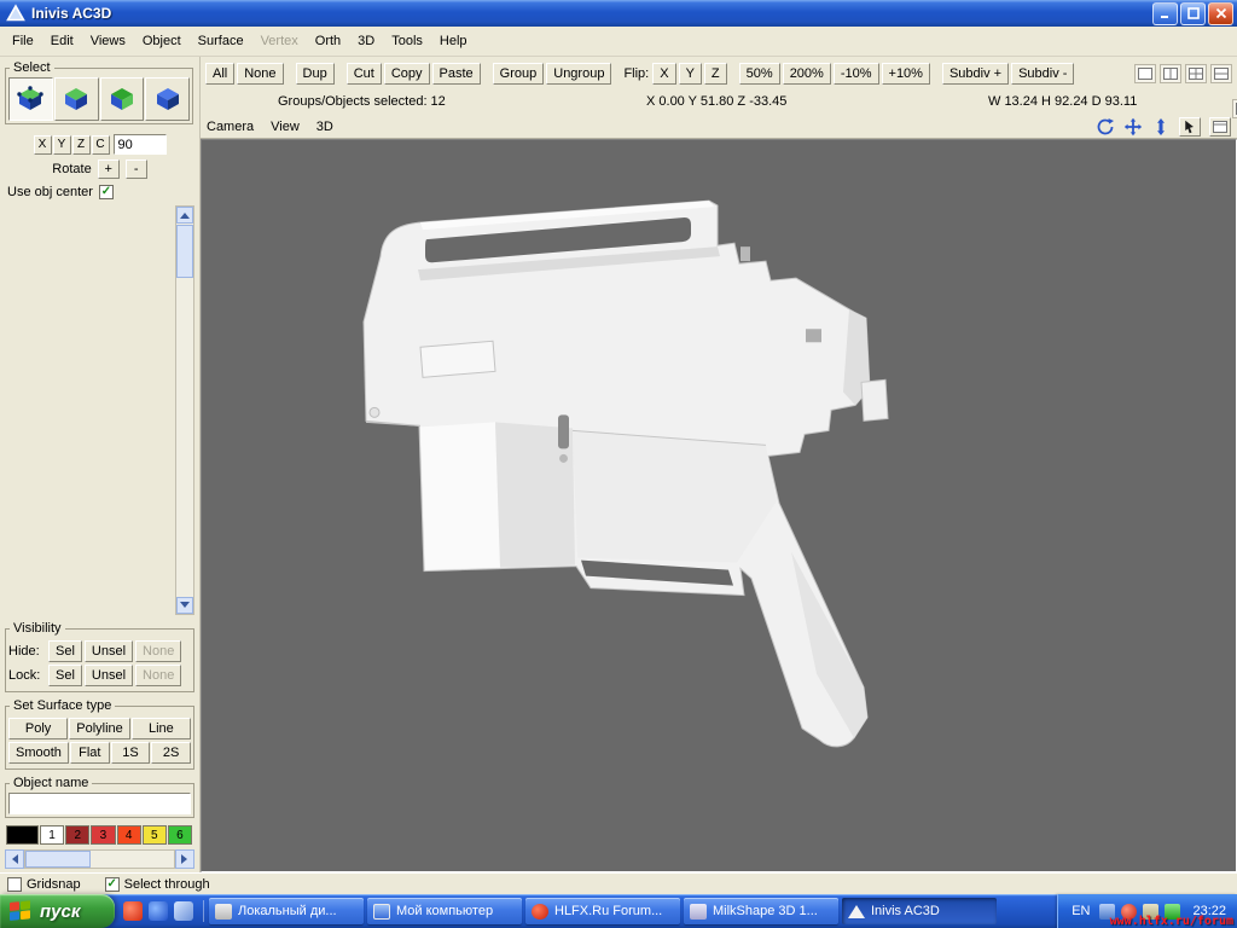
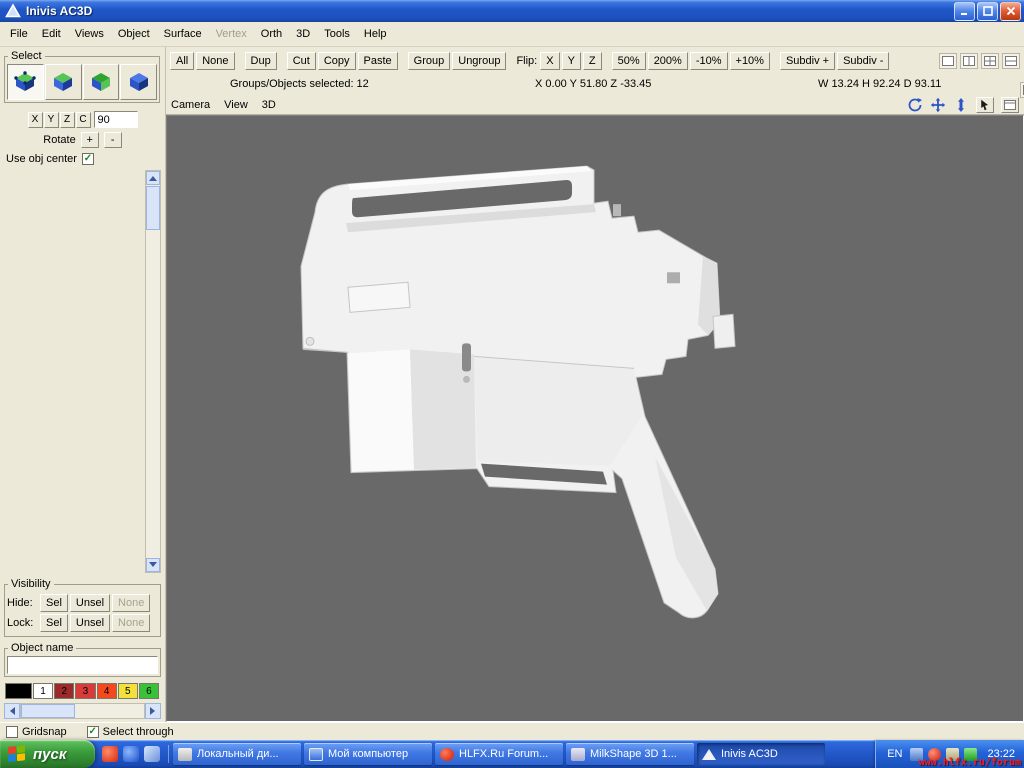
  Inivis AC3D
  File
  Edit
  Views
  Object
  Surface
  Vertex
  Orth
  3D
  Tools
  Help
  Select
  X
  Y
  Z
  C
  90
  Rotate
  +
  -
  Use obj center
  Visibility
  Hide:
  Sel
  Unsel
  None
  Lock:
  Sel
  Unsel
  None
- Set Surface type
- Poly
- Polyline
- Line
- Smooth
- Flat
- 1S
- 2S
  Object name
  1
  2
  3
  4
  5
  6
  All
  None
  Dup
  Cut
  Copy
  Paste
  Group
  Ungroup
  Flip:
  X
  Y
  Z
  50%
  200%
  -10%
  +10%
  Subdiv +
  Subdiv -
  Groups/Objects selected: 12
  X 0.00 Y 51.80 Z -33.45
  W 13.24 H 92.24 D 93.11
  Camera
  View
  3D
  Gridsnap
  Select through
  пуск
  Локальный ди...
  Мой компьютер
  HLFX.Ru Forum...
  MilkShape 3D 1...
  Inivis AC3D
  EN
  23:22
  www.hlfx.ru/forum
